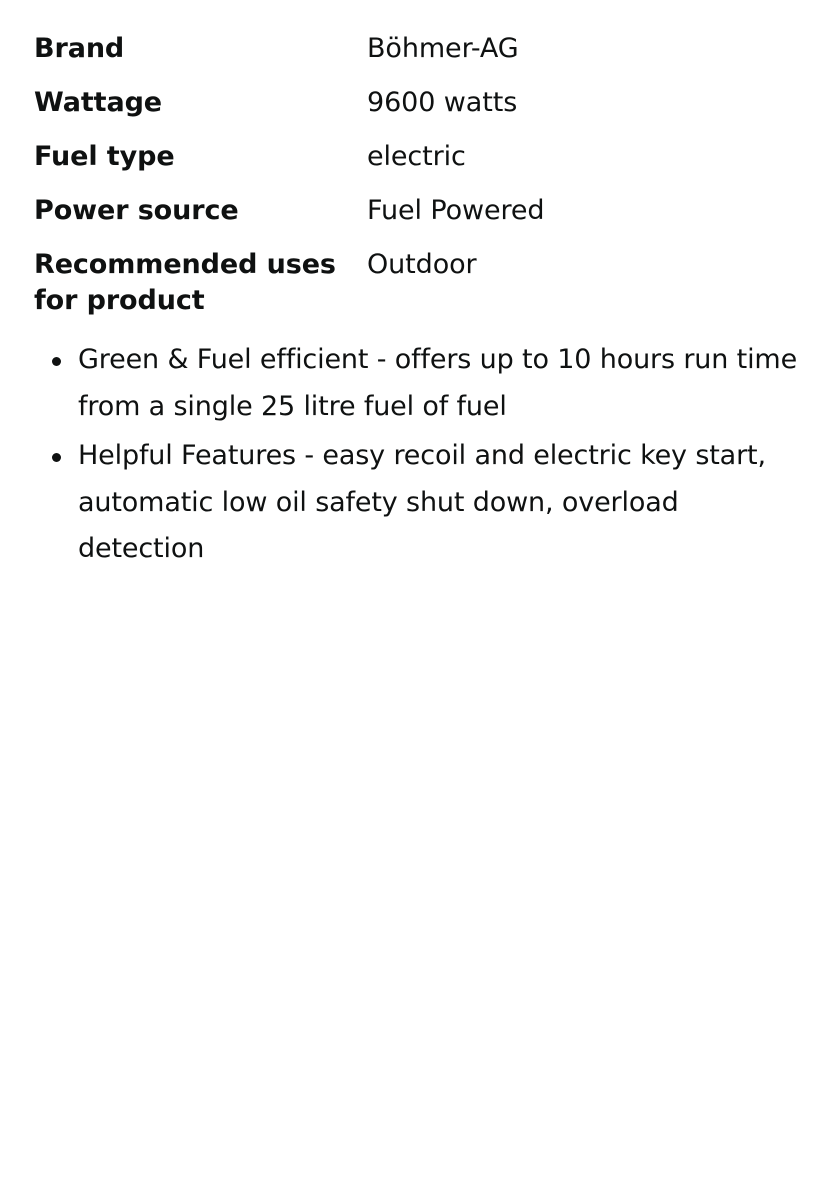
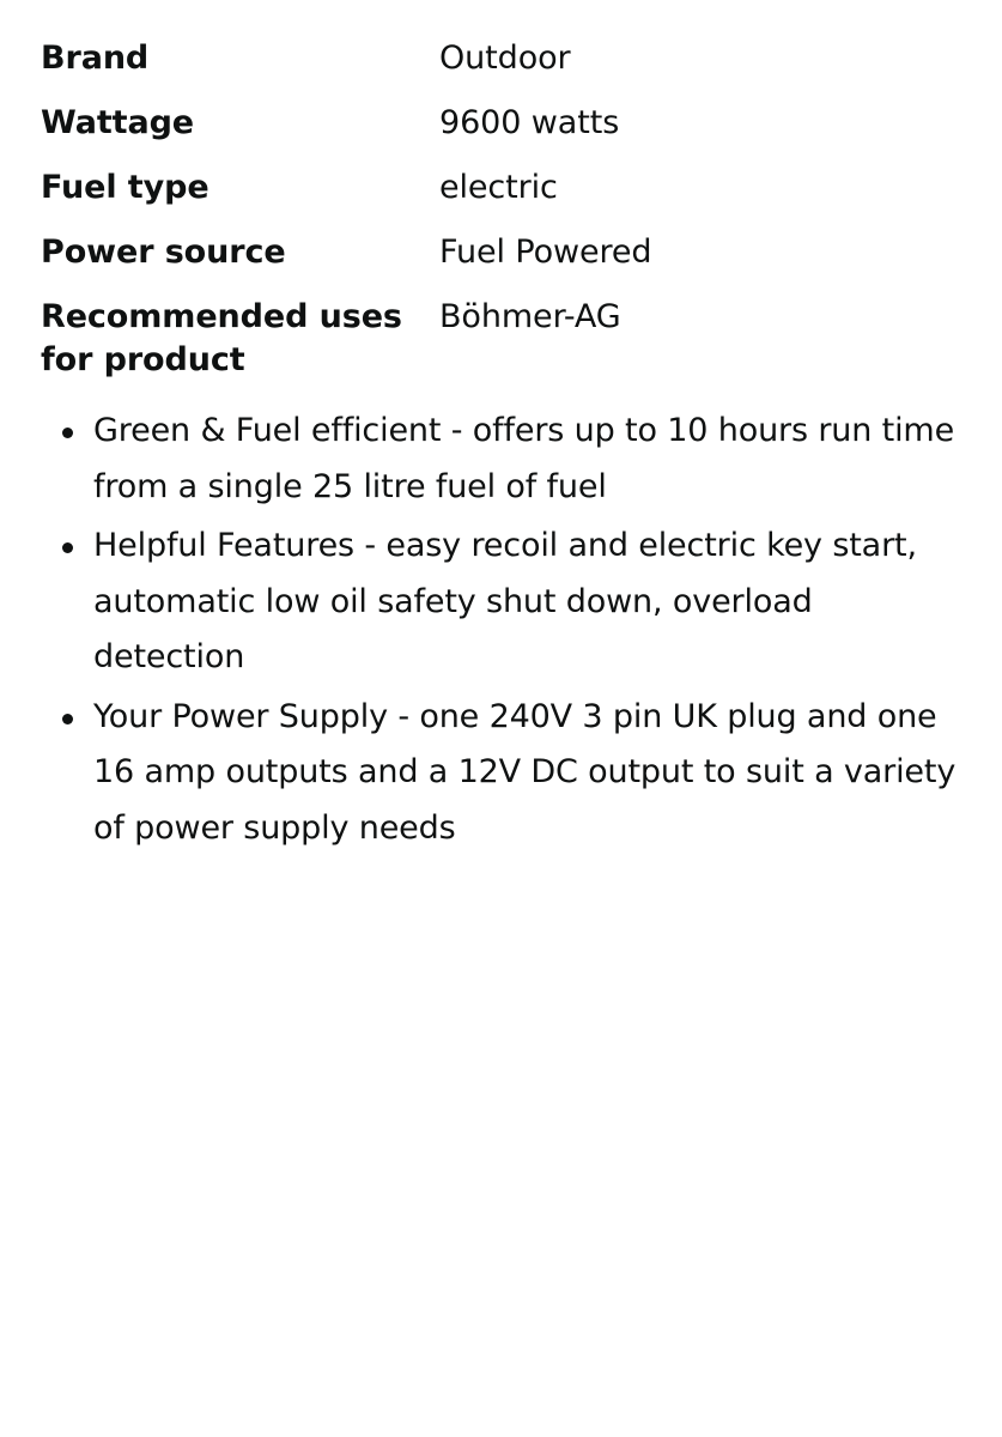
- Brand	Böhmer-AG
+ Brand	Outdoor
  Wattage	9600 watts
  Fuel type	electric
  Power source	Fuel Powered
- Recommended uses for product	Outdoor
+ Recommended uses for product	Böhmer-AG
  Green & Fuel efficient - offers up to 10 hours run time from a single 25 litre fuel of fuel
  Helpful Features - easy recoil and electric key start, automatic low oil safety shut down, overload detection
+ Your Power Supply - one 240V 3 pin UK plug and one 16 amp outputs and a 12V DC output to suit a variety of power supply needs
